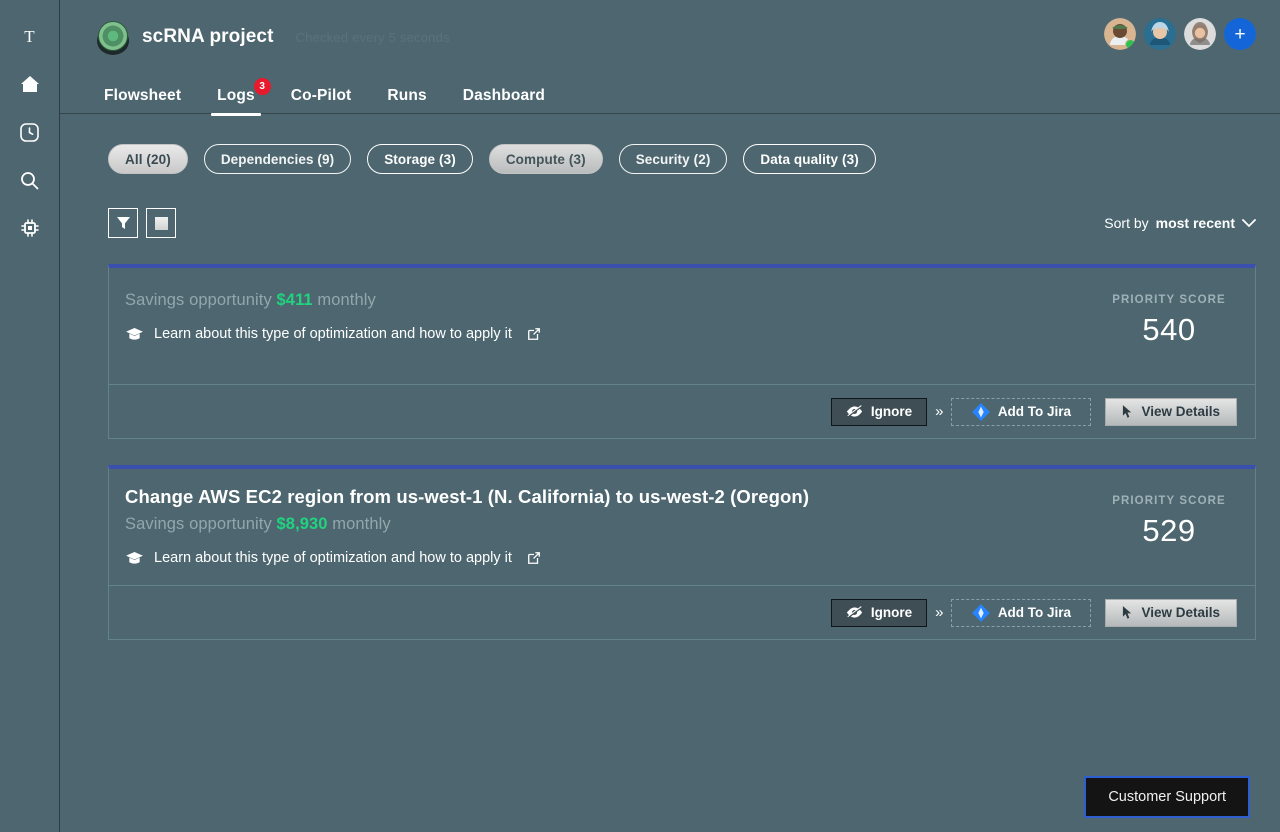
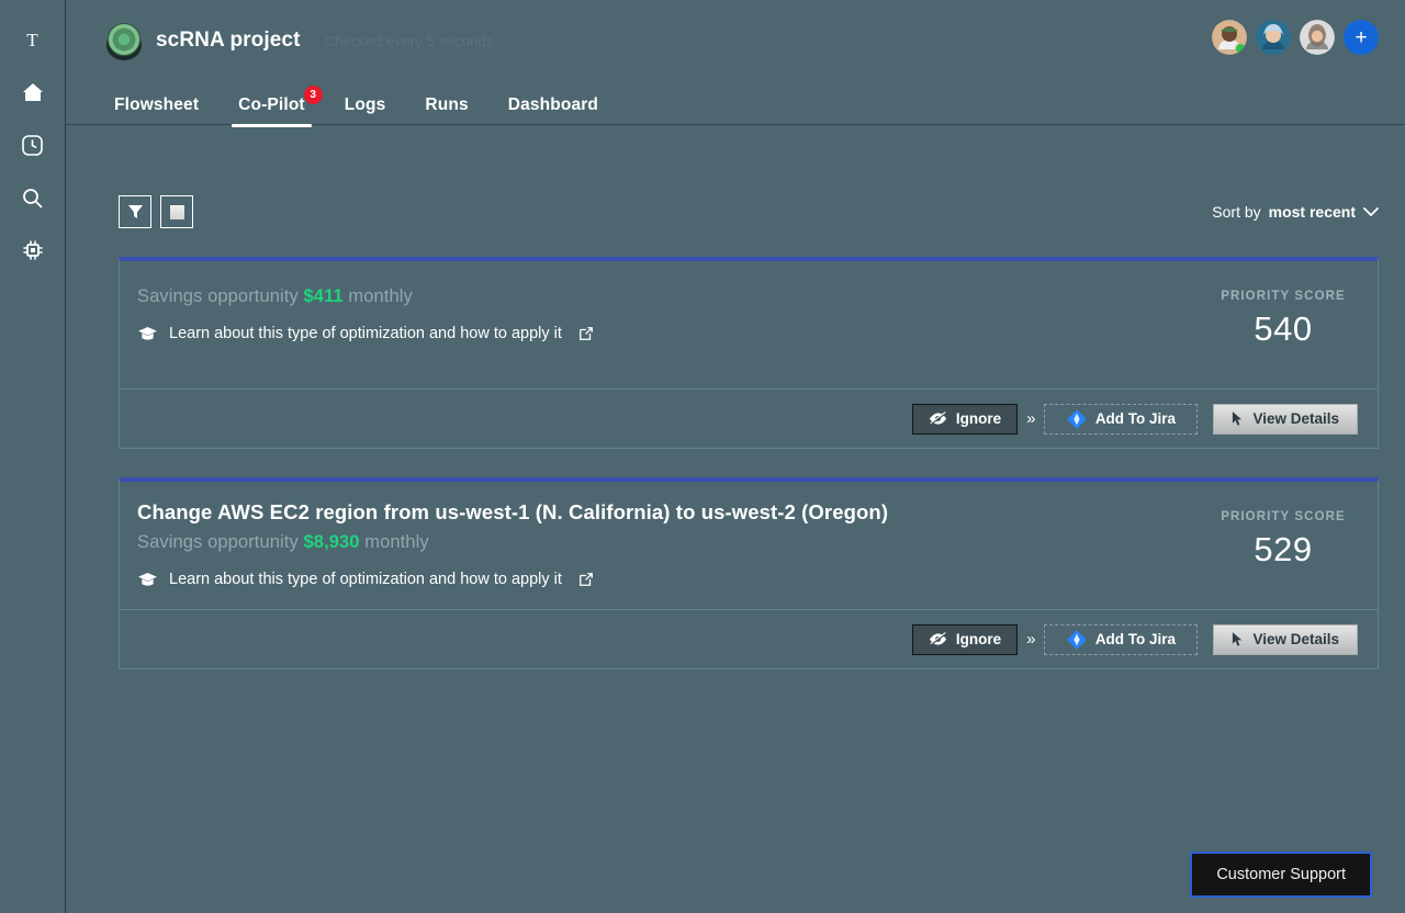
  T
  scRNA project
  +
  Flowsheet
- Logs
+ Co-Pilot
  3
- Co-Pilot
+ Logs
  Runs
  Dashboard
- All (20)
- Dependencies (9)
- Storage (3)
- Compute (3)
- Security (2)
- Data quality (3)
  Sort by
  most recent
  Savings opportunity $411 monthly
  Learn about this type of optimization and how to apply it
  PRIORITY SCORE
  540
  Ignore
  »
  Add To Jira
  View Details
  Change AWS EC2 region from us-west-1 (N. California) to us-west-2 (Oregon)
  Savings opportunity $8,930 monthly
  Learn about this type of optimization and how to apply it
  PRIORITY SCORE
  529
  Ignore
  »
  Add To Jira
  View Details
  Customer Support
